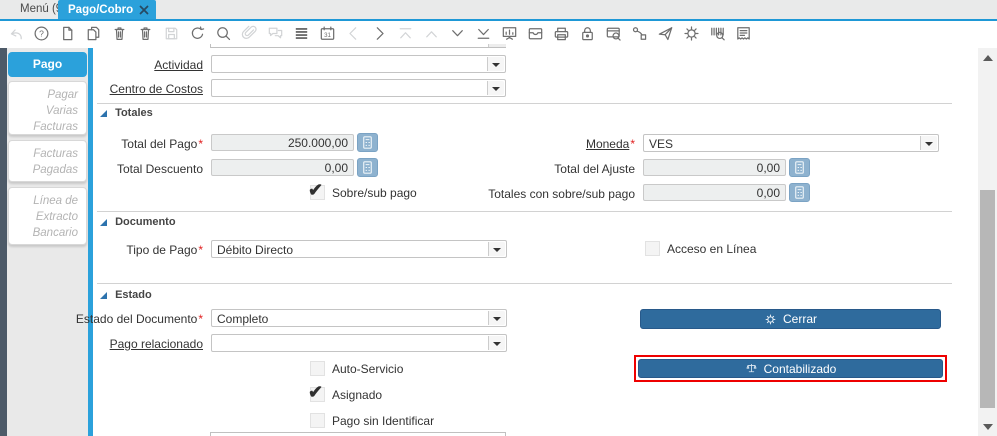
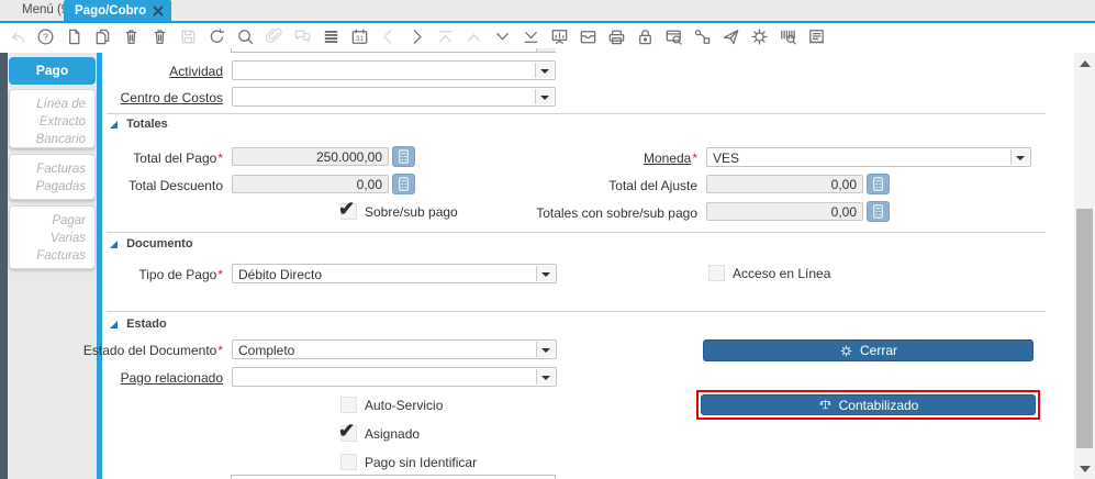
  Menú (
  Pago/Cobro
  ?
  Pago
- Pagar Varias Facturas
+ Línea de Extracto Bancario
  Facturas Pagadas
- Línea de Extracto Bancario
+ Pagar Varias Facturas
  Actividad
  Centro de Costos
  Totales
  Total del Pago*
  250.000,00
  Total Descuento
  0,00
  Sobre/sub pago
  Moneda*
  VES
  Total del Ajuste
  0,00
  Totales con sobre/sub pago
  0,00
  Documento
  Tipo de Pago*
  Débito Directo
  Acceso en Línea
  Estado
  Estado del Documento*
  Completo
  Pago relacionado
  Cerrar
  Contabilizado
  Auto-Servicio
  Asignado
  Pago sin Identificar
